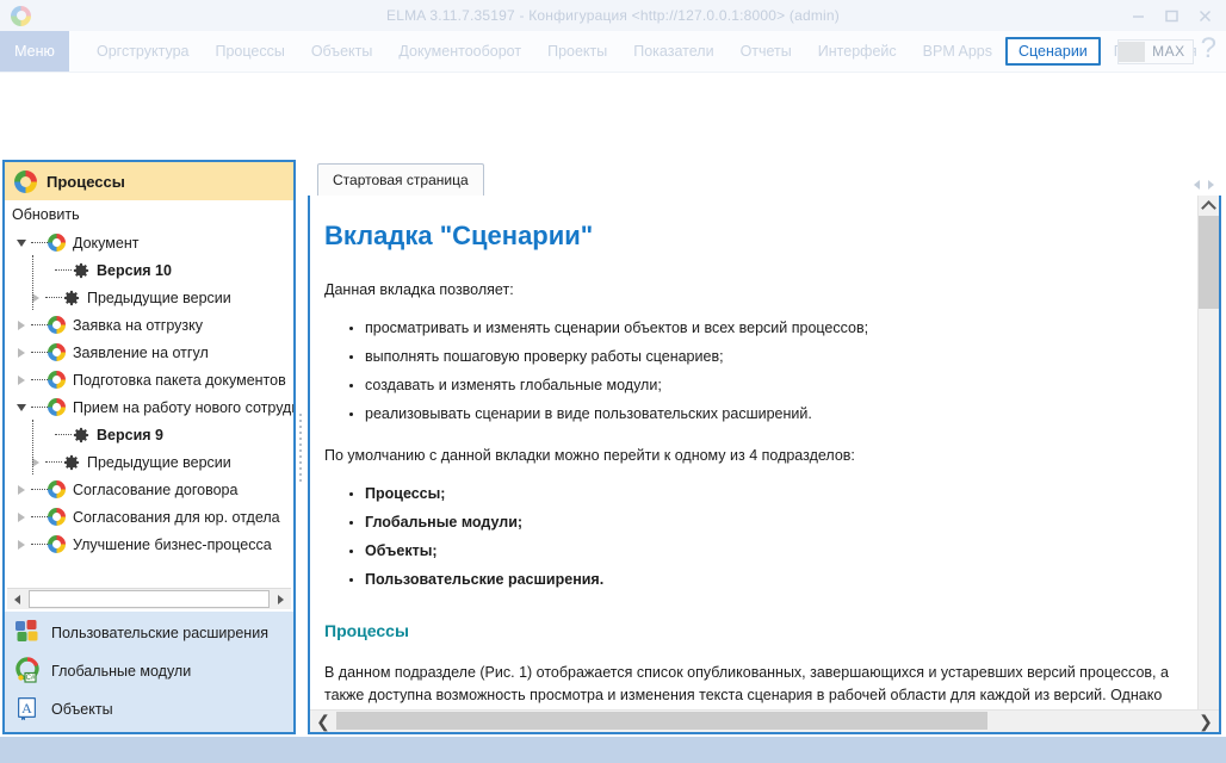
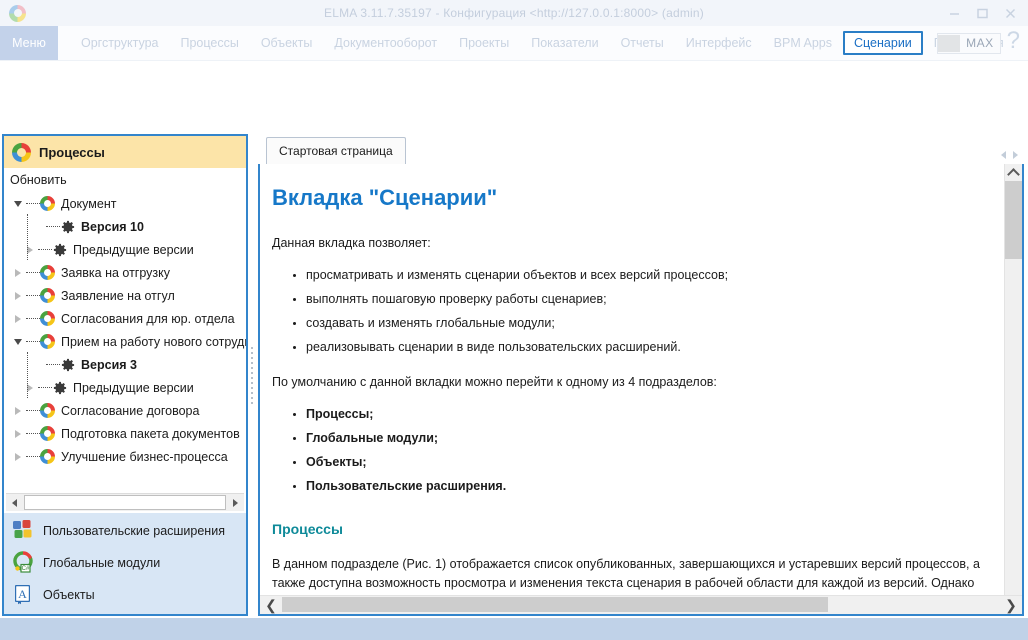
  ELMA 3.11.7.35197 - Конфигурация <http://127.0.0.1:8000> (admin)
  Меню
  Оргструктура
  Процессы
  Объекты
  Документооборот
  Проекты
  Показатели
  Отчеты
  Интерфейс
  BPM Apps
  Сценарии
  MAX
  ?
  Процессы
  Обновить
  Документ
  Версия 10
  Предыдущие версии
  Заявка на отгрузку
  Заявление на отгул
- Подготовка пакета документов
+ Согласования для юр. отдела
  Прием на работу нового сотруд
- Версия 9
+ Версия 3
  Предыдущие версии
  Согласование договора
- Согласования для юр. отдела
+ Подготовка пакета документов
  Улучшение бизнес-процесса
  Пользовательские расширения
  Глобальные модули
  A
  Объекты
  Стартовая страница
  Вкладка "Сценарии"
  Данная вкладка позволяет:
  просматривать и изменять сценарии объектов и всех версий процессов;
  выполнять пошаговую проверку работы сценариев;
  создавать и изменять глобальные модули;
  реализовывать сценарии в виде пользовательских расширений.
  По умолчанию с данной вкладки можно перейти к одному из 4 подразделов:
  Процессы;
  Глобальные модули;
  Объекты;
  Пользовательские расширения.
  Процессы
  В данном подразделе (Рис. 1) отображается список опубликованных, завершающихся и устаревших версий процессов, а также доступна возможность просмотра и изменения текста сценария в рабочей области для каждой из версий. Однако
  ❮
  ❯
